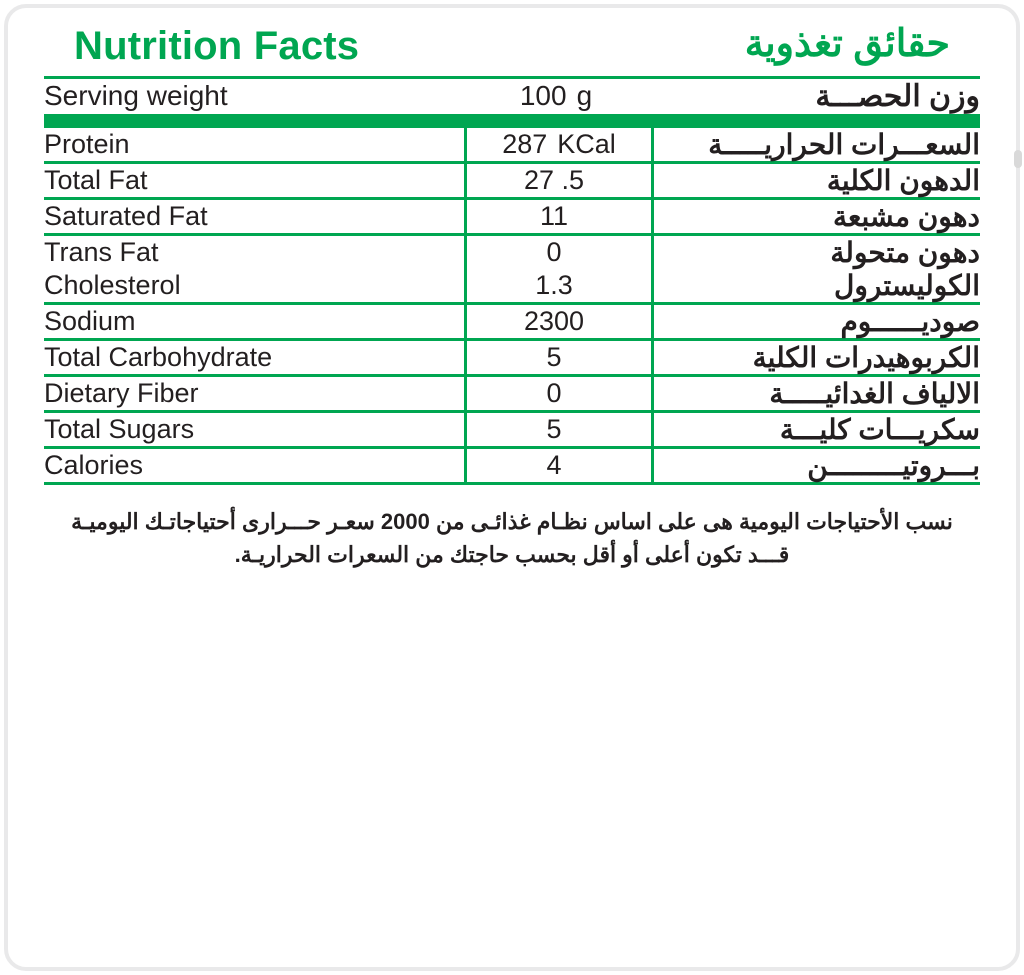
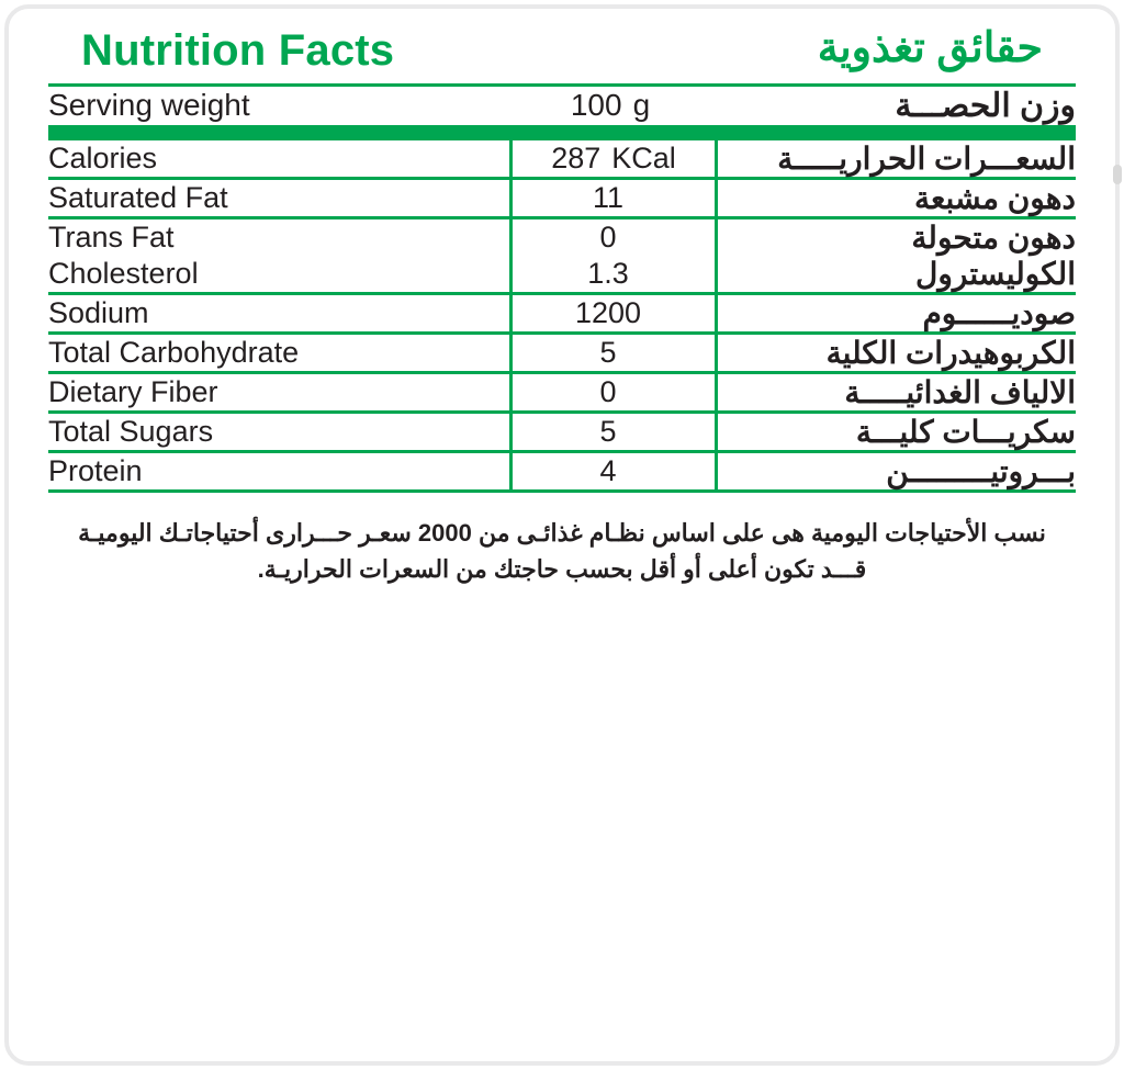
  Nutrition Facts
  حقائق تغذوية
  Serving weight	100 g	وزن الحصـــة
- Protein	287 KCal	السعـــرات الحرارﻳـــــة
+ Calories	287 KCal	السعـــرات الحرارﻳـــــة
- Total Fat	27 .5	الدهون الكلية
  Saturated Fat	11	دهون مشبعة
  Trans Fat	0	دهون متحولة
  Cholesterol	1.3	الكوليسترول
- Sodium	2300	صودﻳــــــوم
+ Sodium	1200	صودﻳــــــوم
  Total Carbohydrate	5	الكربوهيدرات الكلية
  Dietary Fiber	0	الالياف الغدائيـــــة
  Total Sugars	5	سكرﻳـــات كليـــة
- Calories	4	بـــروتيـــــــــن
+ Protein	4	بـــروتيـــــــــن
  نسب الأحتياجات اليومية هى على اساس نظـام غذائـى من 2000 سعـر حـــرارى أحتياجاتـك اليوميـة قـــد تكون أعلى أو أقل بحسب حاجتك من السعرات الحرارﻳـة.
